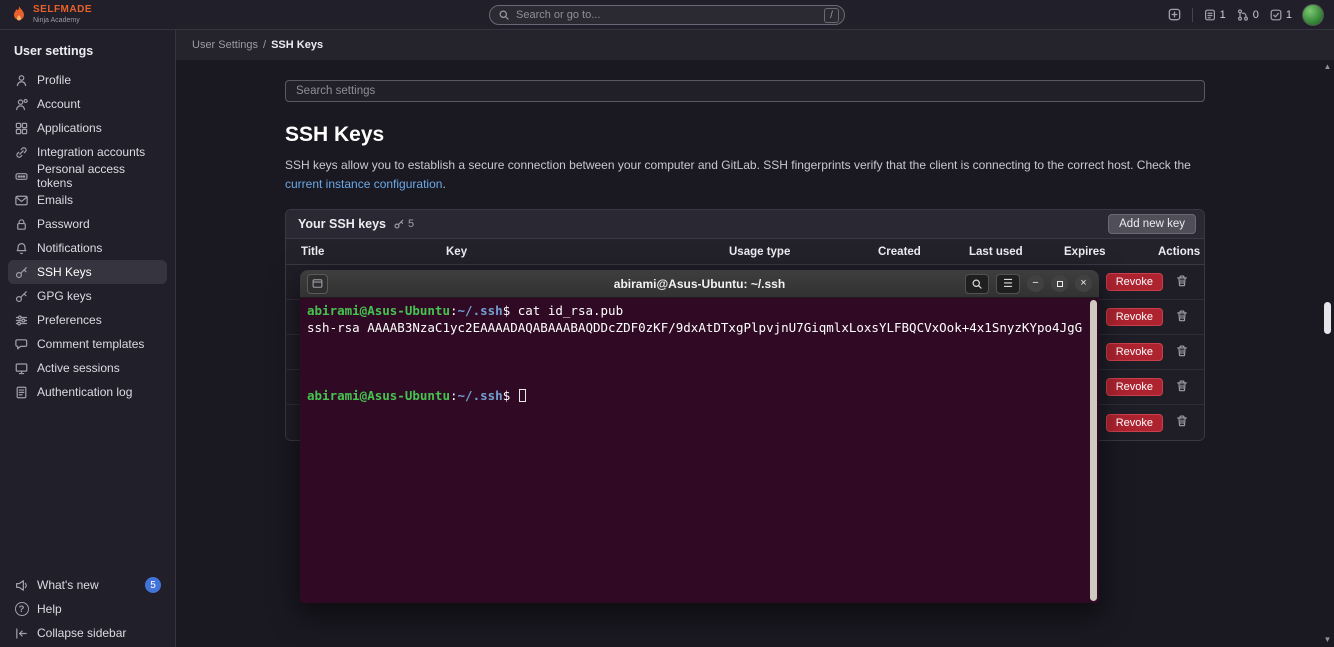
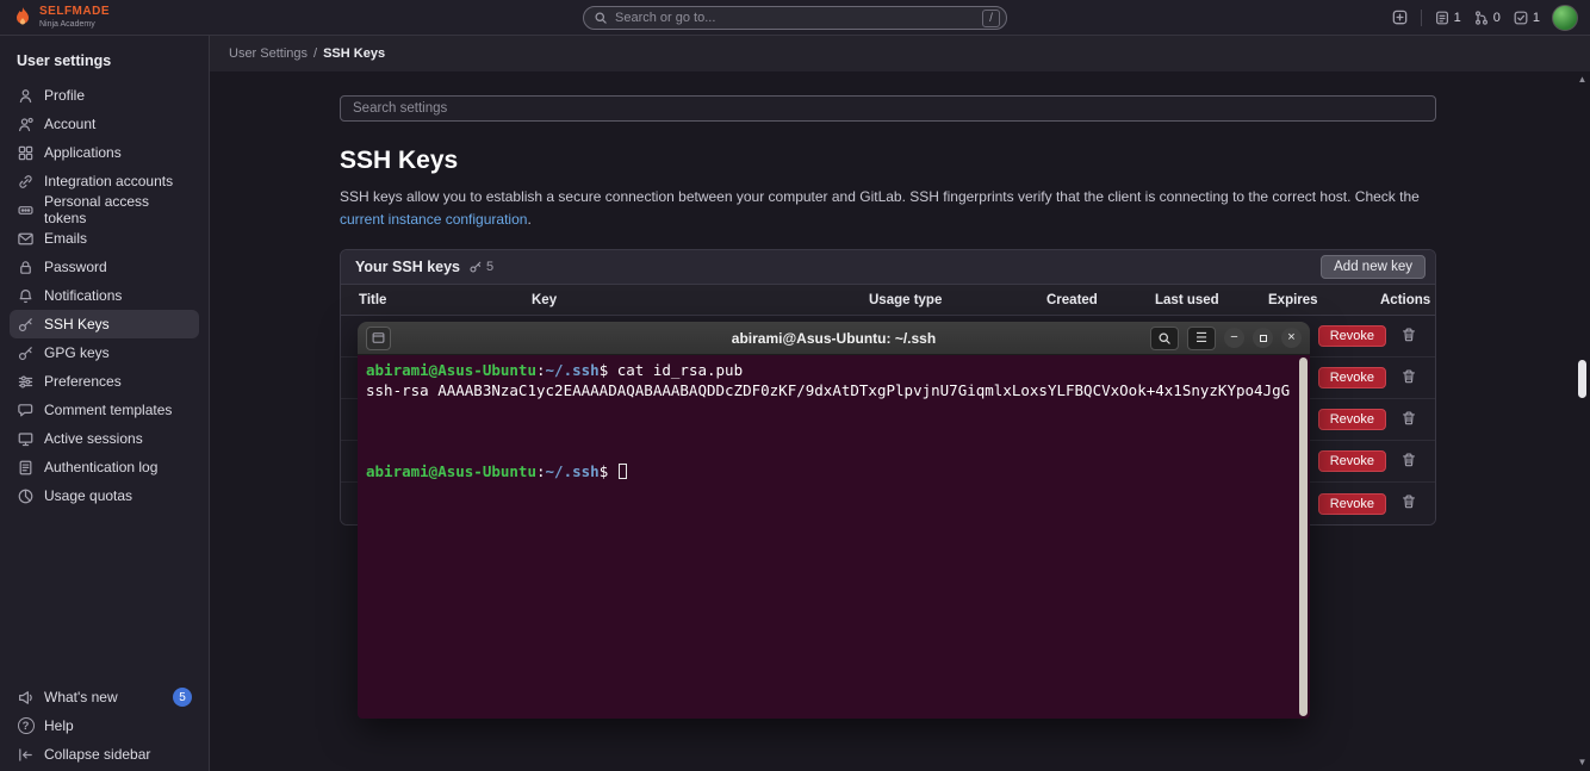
  SELFMADE
  Search or go to...
  /
  1
  0
  1
  User settings
  Profile
  Account
  Applications
  Integration accounts
  Personal access tokens
  Emails
  Password
  Notifications
  SSH Keys
  GPG keys
  Preferences
  Comment templates
  Active sessions
  Authentication log
+ Usage quotas
  What's new
  5
  ?
  Help
  Collapse sidebar
  User Settings
  /
  SSH Keys
  Search settings
  SSH Keys
  SSH keys allow you to establish a secure connection between your computer and GitLab. SSH fingerprints verify that the client is connecting to the correct host. Check the current instance configuration.
  Your SSH keys
  5
  Add new key
  Title
  Key
  Usage type
  Created
  Last used
  Expires
  Actions
  Revoke
  Revoke
  Revoke
  Revoke
  Revoke
  abirami@Asus-Ubuntu: ~/.ssh
  ☰
  −
  ×
  abirami@Asus-Ubuntu:~/.ssh$ cat id_rsa.pub
  ssh-rsa AAAAB3NzaC1yc2EAAAADAQABAAABAQDDcZDF0zKF/9dxAtDTxgPlpvjnU7GiqmlxLoxsYLFBQCVxOok+4x1SnyzKYpo4JgG
  abirami@Asus-Ubuntu:~/.ssh$
  ▲
  ▼
